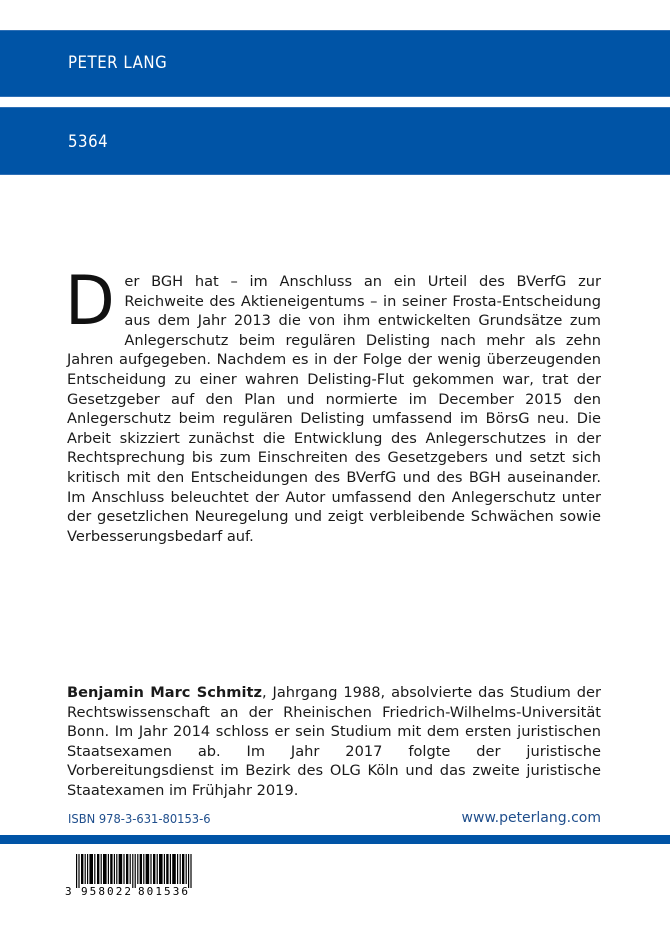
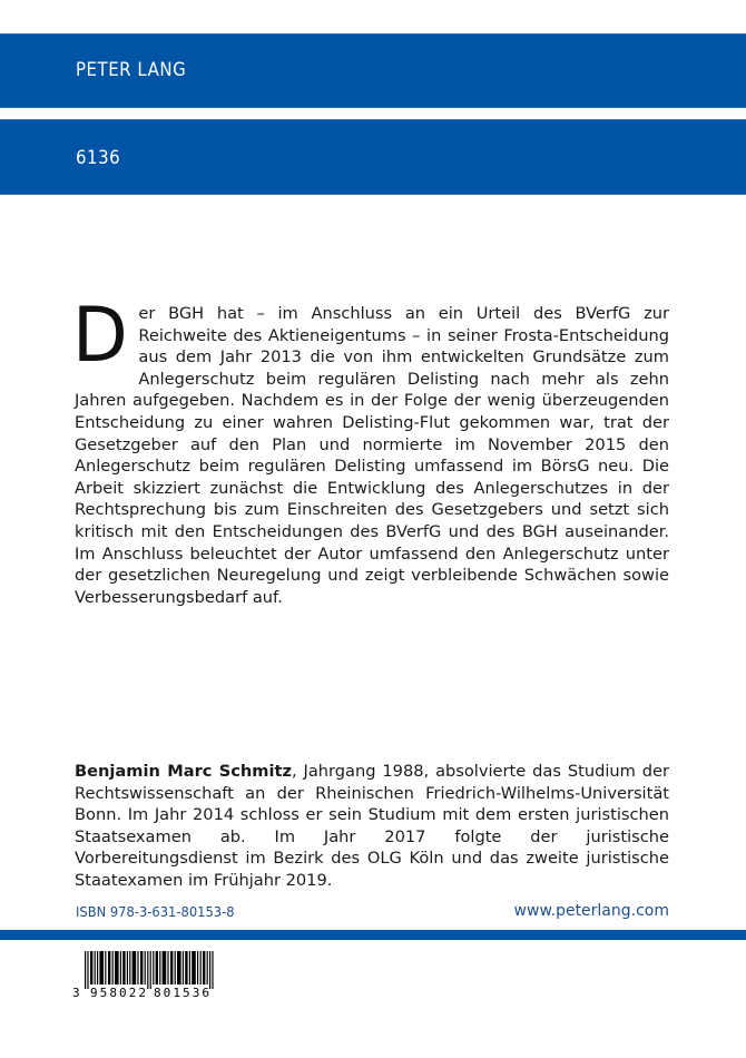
  PETER LANG
- 5364
+ 6136
  D
- er BGH hat – im Anschluss an ein Urteil des BVerfG zur Reichweite des Aktieneigentums – in seiner Frosta-Entscheidung aus dem Jahr 2013 die von ihm entwickelten Grundsätze zum Anlegerschutz beim regulären Delisting nach mehr als zehn Jahren aufgegeben. Nachdem es in der Folge der wenig überzeugenden Entscheidung zu einer wahren Delisting-Flut gekommen war, trat der Gesetzgeber auf den Plan und normierte im December 2015 den Anlegerschutz beim regulären Delisting umfassend im BörsG neu. Die Arbeit skizziert zunächst die Entwicklung des Anlegerschutzes in der Rechtsprechung bis zum Einschreiten des Gesetzgebers und setzt sich kritisch mit den Entscheidungen des BVerfG und des BGH auseinander. Im Anschluss beleuchtet der Autor umfassend den Anlegerschutz unter der gesetzlichen Neuregelung und zeigt verbleibende Schwächen sowie Verbesserungsbedarf auf.
+ er BGH hat – im Anschluss an ein Urteil des BVerfG zur Reichweite des Aktieneigentums – in seiner Frosta-Entscheidung aus dem Jahr 2013 die von ihm entwickelten Grundsätze zum Anlegerschutz beim regulären Delisting nach mehr als zehn Jahren aufgegeben. Nachdem es in der Folge der wenig überzeugenden Entscheidung zu einer wahren Delisting-Flut gekommen war, trat der Gesetzgeber auf den Plan und normierte im November 2015 den Anlegerschutz beim regulären Delisting umfassend im BörsG neu. Die Arbeit skizziert zunächst die Entwicklung des Anlegerschutzes in der Rechtsprechung bis zum Einschreiten des Gesetzgebers und setzt sich kritisch mit den Entscheidungen des BVerfG und des BGH auseinander. Im Anschluss beleuchtet der Autor umfassend den Anlegerschutz unter der gesetzlichen Neuregelung und zeigt verbleibende Schwächen sowie Verbesserungsbedarf auf.
  Benjamin Marc Schmitz, Jahrgang 1988, absolvierte das Studium der Rechtswissenschaft an der Rheinischen Friedrich-Wilhelms-Universität Bonn. Im Jahr 2014 schloss er sein Studium mit dem ersten juristischen Staatsexamen ab. Im Jahr 2017 folgte der juristische Vorbereitungsdienst im Bezirk des OLG Köln und das zweite juristische Staatexamen im Frühjahr 2019.
- ISBN 978-3-631-80153-6
+ ISBN 978-3-631-80153-8
  www.peterlang.com
  3
  958022
  801536
